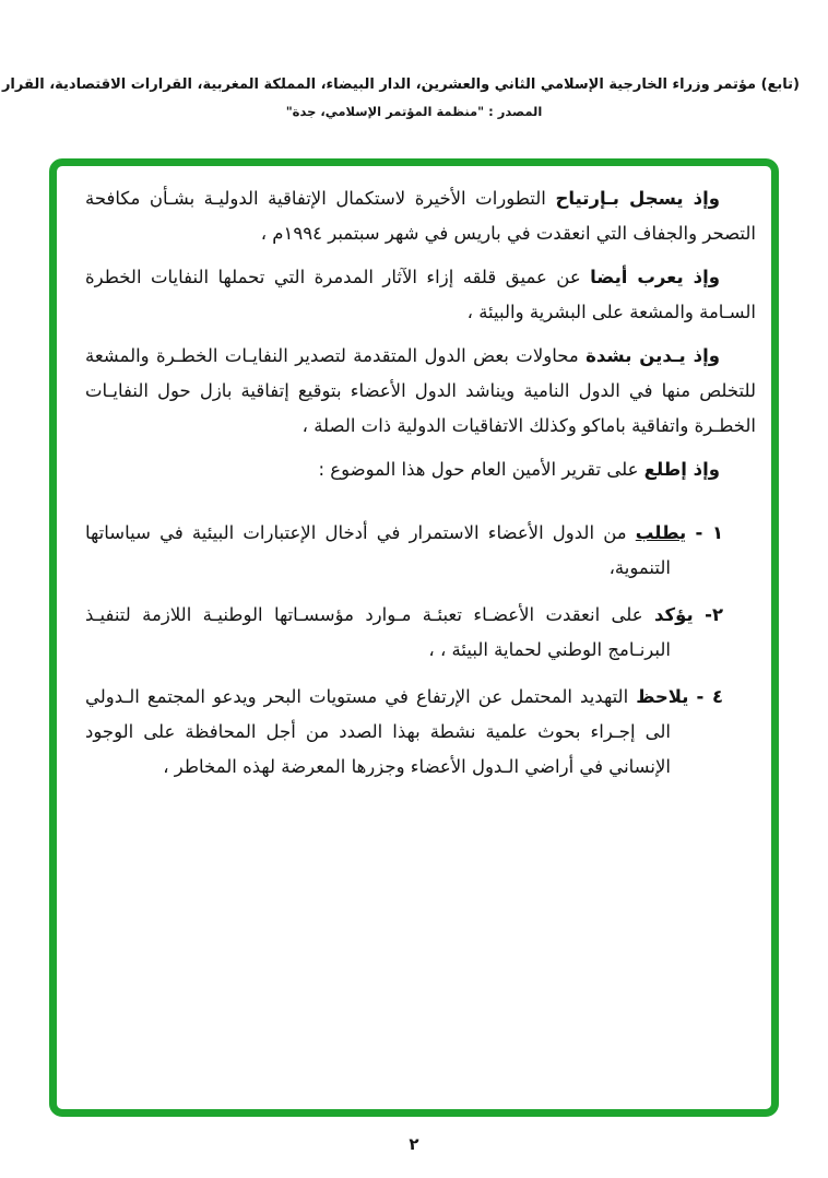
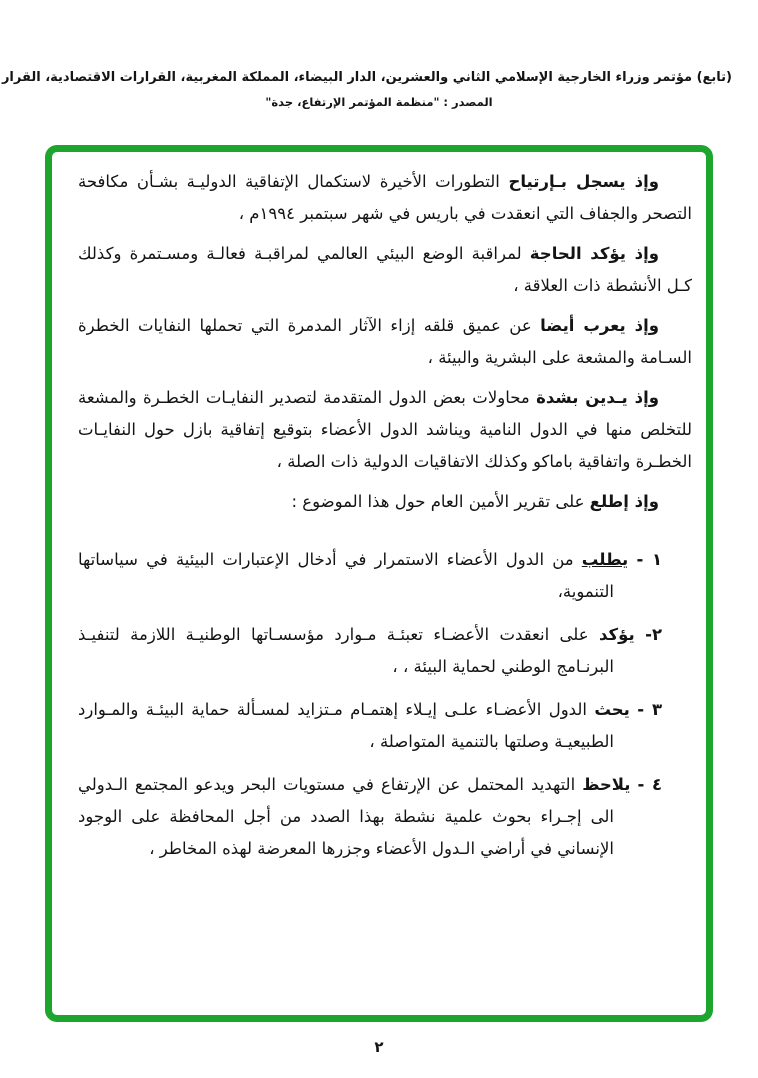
  (تابع) مؤتمر وزراء الخارجية الإسلامي الثاني والعشرين، الدار البيضاء، المملكة المغربية، القرارات الاقتصادية، القرار
- المصدر : "منظمة المؤتمر الإسلامي، جدة"
+ المصدر : "منظمة المؤتمر الإرتفاع، جدة"
  وإذ يسجل بـإرتياح التطورات الأخيرة لاستكمال الإتفاقية الدوليـة بشـأن مكافحة التصحر والجفاف التي انعقدت في باريس في شهر سبتمبر ١٩٩٤م ،
+ وإذ يؤكد الحاجة لمراقبة الوضع البيئي العالمي لمراقبـة فعالـة ومسـتمرة وكذلك كـل الأنشطة ذات العلاقة ،
  وإذ يعرب أيضا عن عميق قلقه إزاء الآثار المدمرة التي تحملها النفايات الخطرة السـامة والمشعة على البشرية والبيئة ،
  وإذ يـدين بشدة محاولات بعض الدول المتقدمة لتصدير النفايـات الخطـرة والمشعة للتخلص منها في الدول النامية ويناشد الدول الأعضاء بتوقيع إتفاقية بازل حول النفايـات الخطـرة واتفاقية باماكو وكذلك الاتفاقيات الدولية ذات الصلة ،
  وإذ إطلع على تقرير الأمين العام حول هذا الموضوع :
  ١ - يطلب من الدول الأعضاء الاستمرار في أدخال الإعتبارات البيئية في سياساتها التنموية،
  ٢- يؤكد على انعقدت الأعضـاء تعبئـة مـوارد مؤسسـاتها الوطنيـة اللازمة لتنفيـذ البرنـامج الوطني لحماية البيئة ، ،
+ ٣ - يحث الدول الأعضـاء علـى إيـلاء إهتمـام مـتزايد لمسـألة حماية البيئـة والمـوارد الطبيعيـة وصلتها بالتنمية المتواصلة ،
  ٤ - يلاحظ التهديد المحتمل عن الإرتفاع في مستويات البحر ويدعو المجتمع الـدولي الى إجـراء بحوث علمية نشطة بهذا الصدد من أجل المحافظة على الوجود الإنساني في أراضي الـدول الأعضاء وجزرها المعرضة لهذه المخاطر ،
  ٢
